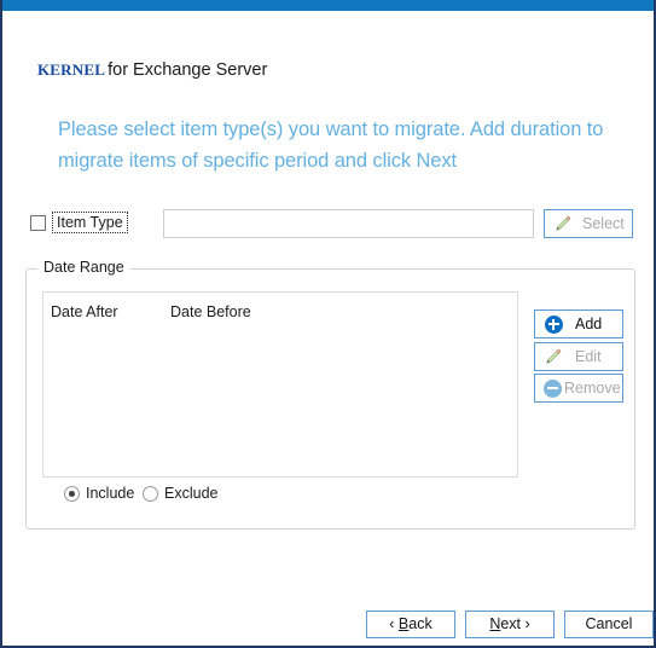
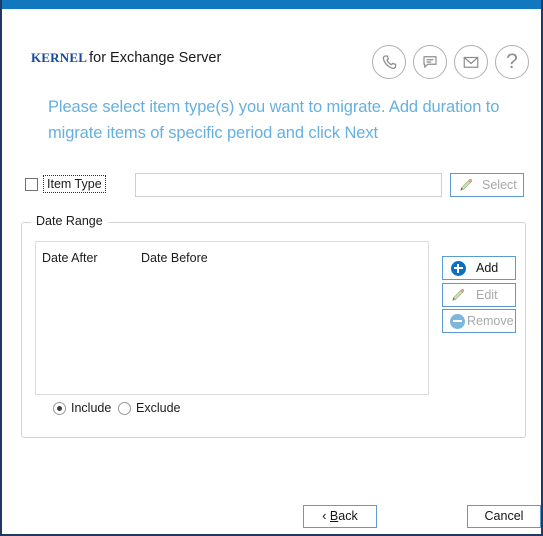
  kernel for Exchange Server
+ ?
  Please select item type(s) you want to migrate. Add duration to migrate items of specific period and click Next
  Item Type
  Select
  Date Range
  Date After
  Date Before
  Add
  Edit
  Remove
  Include
  Exclude
  ‹ Back
- Next ›
  Cancel
